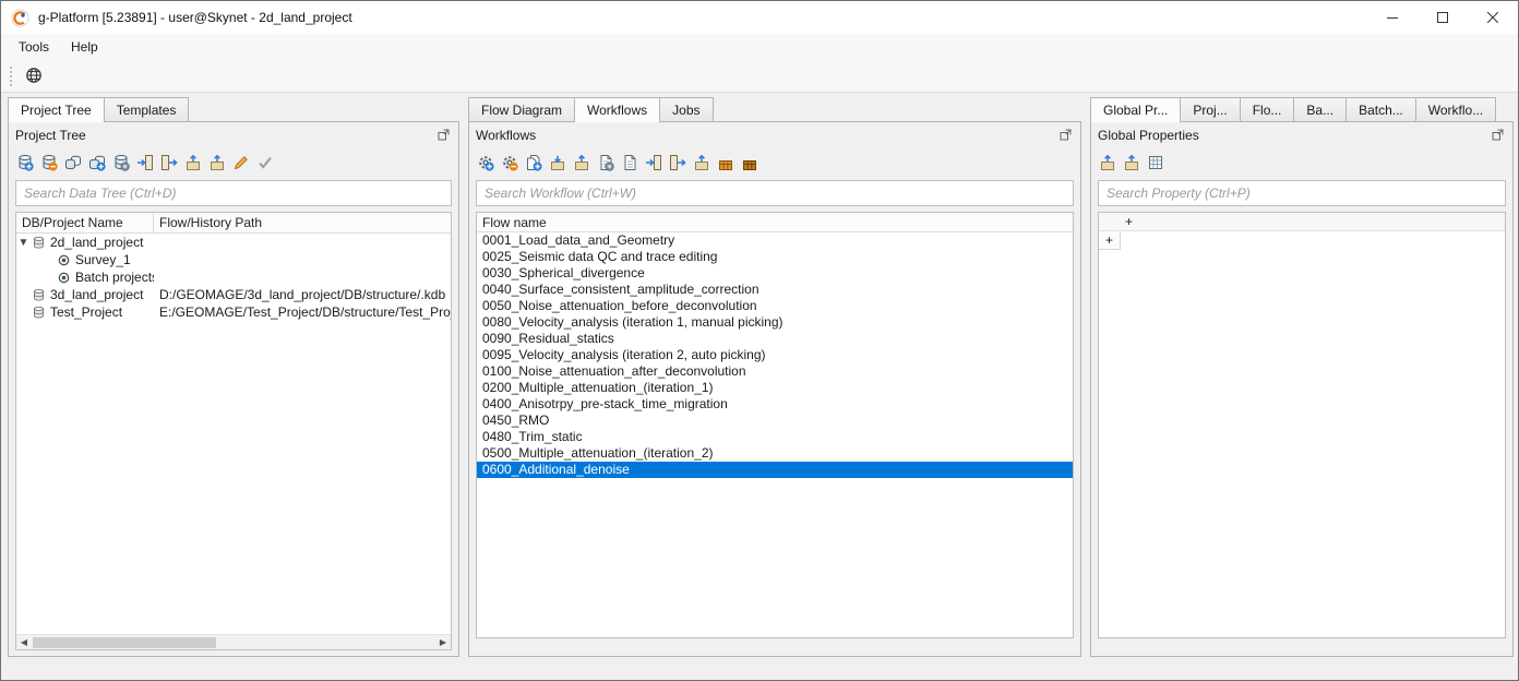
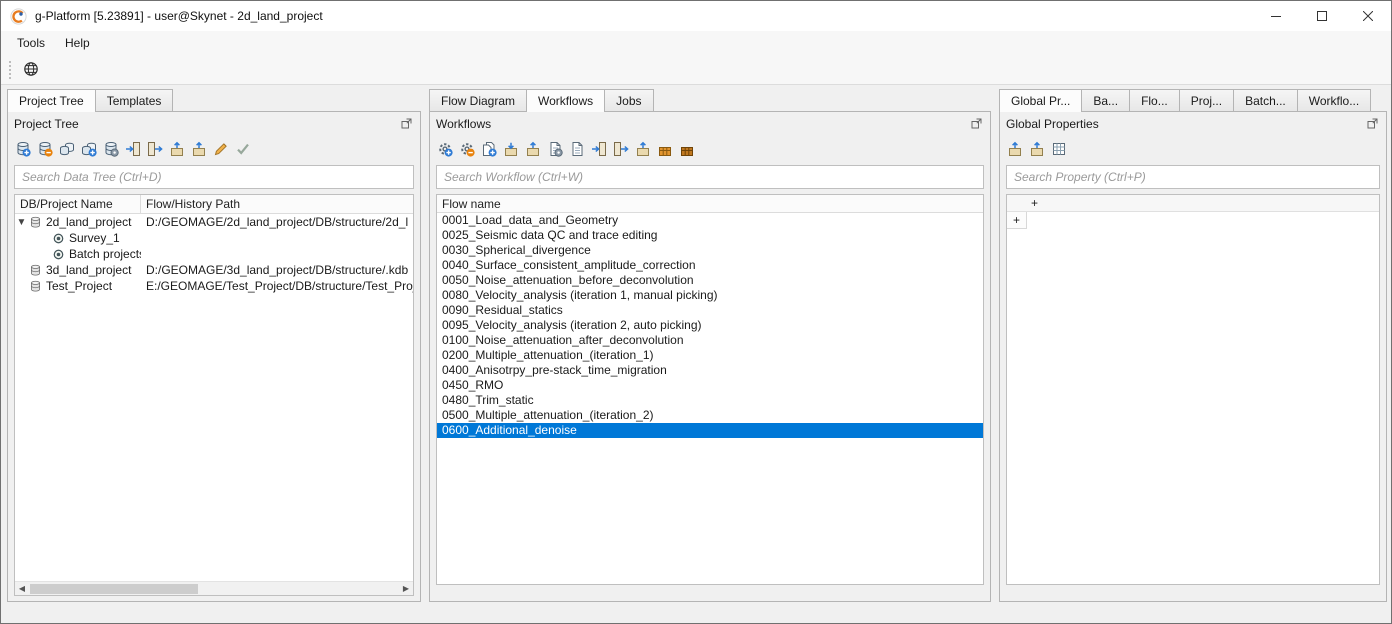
  g-Platform [5.23891] - user@Skynet - 2d_land_project
  Tools
  Help
  Project Tree
  Templates
  Project Tree
  Search Data Tree (Ctrl+D)
  DB/Project Name
  Flow/History Path
  ▼
  2d_land_project
+ D:/GEOMAGE/2d_land_project/DB/structure/2d_l
  Survey_1
  Batch project
  3d_land_project
  D:/GEOMAGE/3d_land_project/DB/structure/.kdb
  Test_Project
  E:/GEOMAGE/Test_Project/DB/structure/Test_Pro
  ◀
  ▶
  Flow Diagram
  Workflows
  Jobs
  Workflows
  Search Workflow (Ctrl+W)
  Flow name
  0001_Load_data_and_Geometry
  0025_Seismic data QC and trace editing
  0030_Spherical_divergence
  0040_Surface_consistent_amplitude_correction
  0050_Noise_attenuation_before_deconvolution
  0080_Velocity_analysis (iteration 1, manual picking)
  0090_Residual_statics
  0095_Velocity_analysis (iteration 2, auto picking)
  0100_Noise_attenuation_after_deconvolution
  0200_Multiple_attenuation_(iteration_1)
  0400_Anisotrpy_pre-stack_time_migration
  0450_RMO
  0480_Trim_static
  0500_Multiple_attenuation_(iteration_2)
  0600_Additional_denoise
  Global Pr...
- Proj...
+ Ba...
  Flo...
- Ba...
+ Proj...
  Batch...
  Workflo...
  Global Properties
  Search Property (Ctrl+P)
  +
  +
